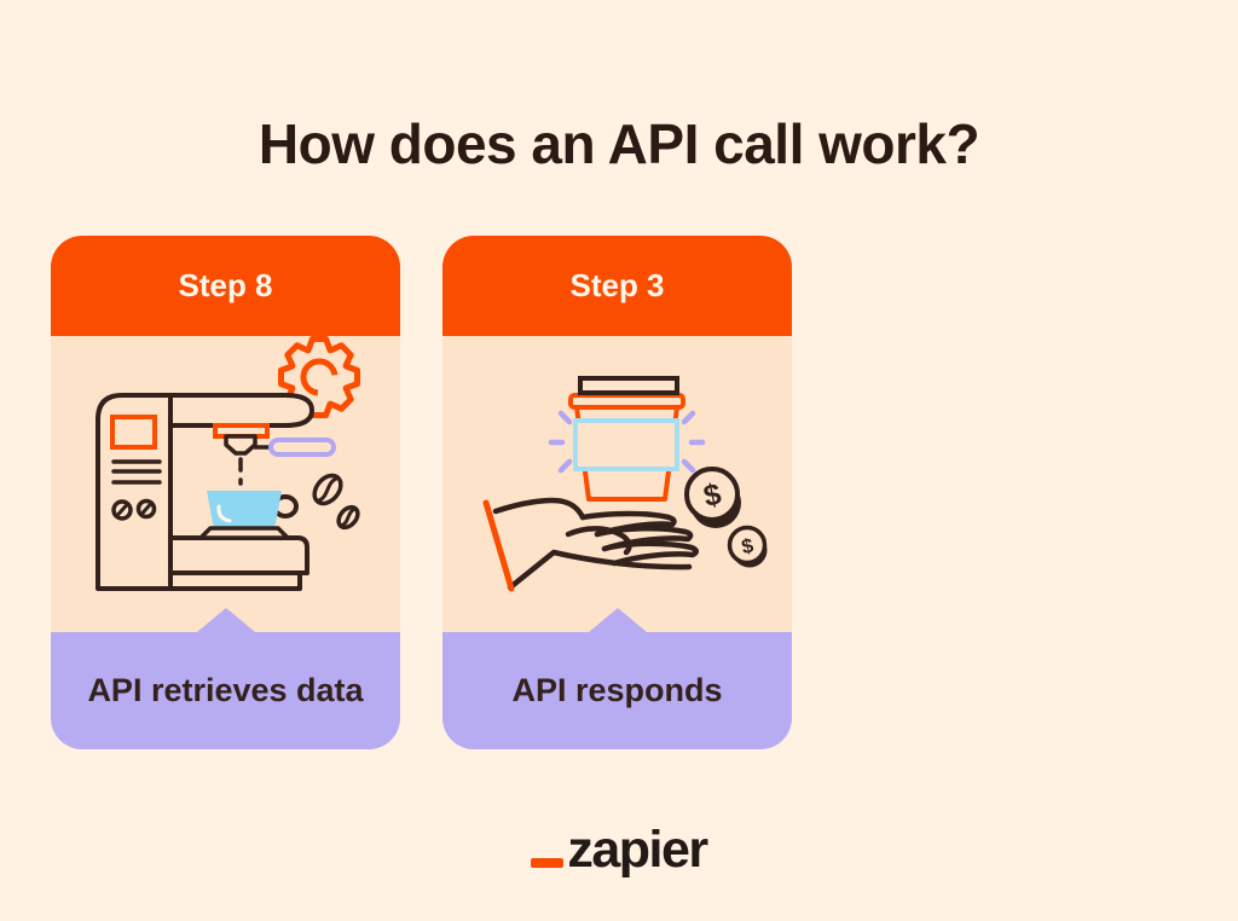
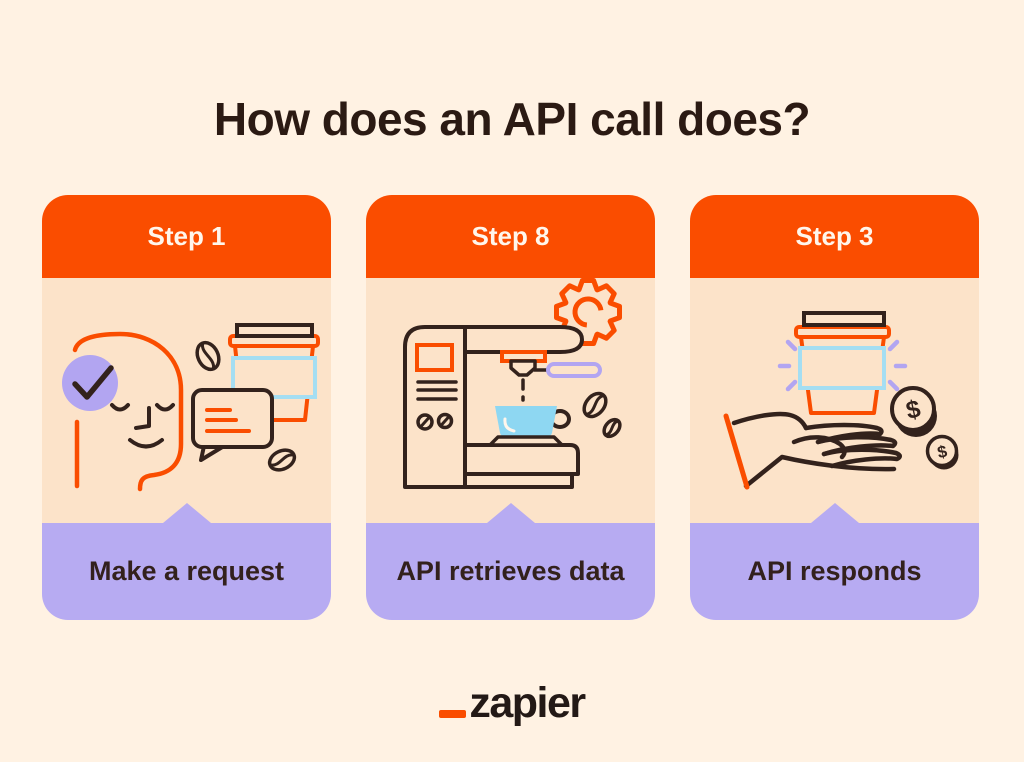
- How does an API call work?
+ How does an API call does?
+ Step 1
+ Make a request
  Step 8
  API retrieves data
  Step 3
  API responds
  zapier
